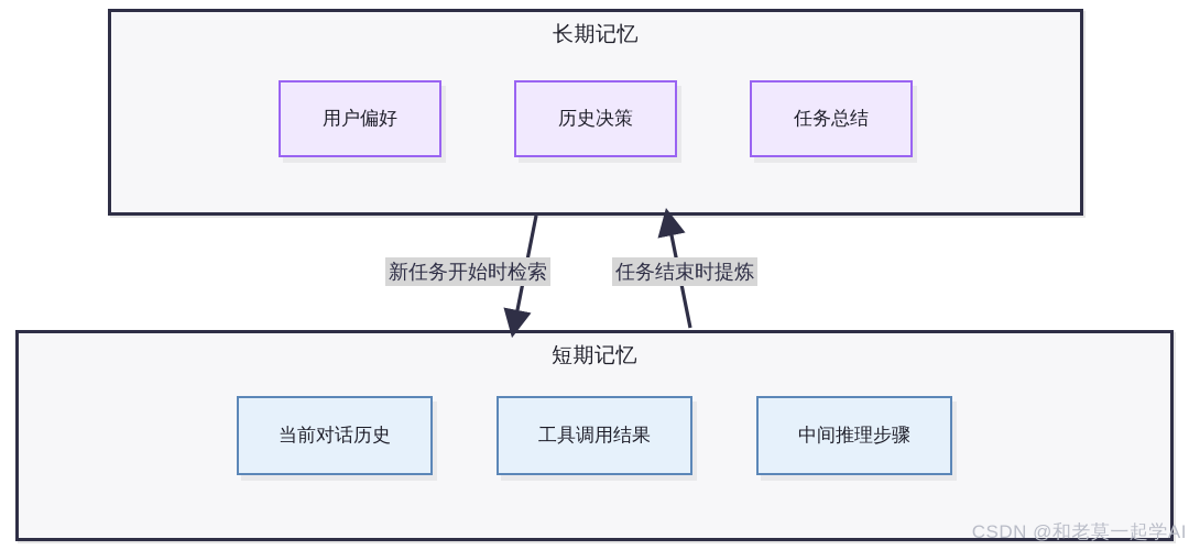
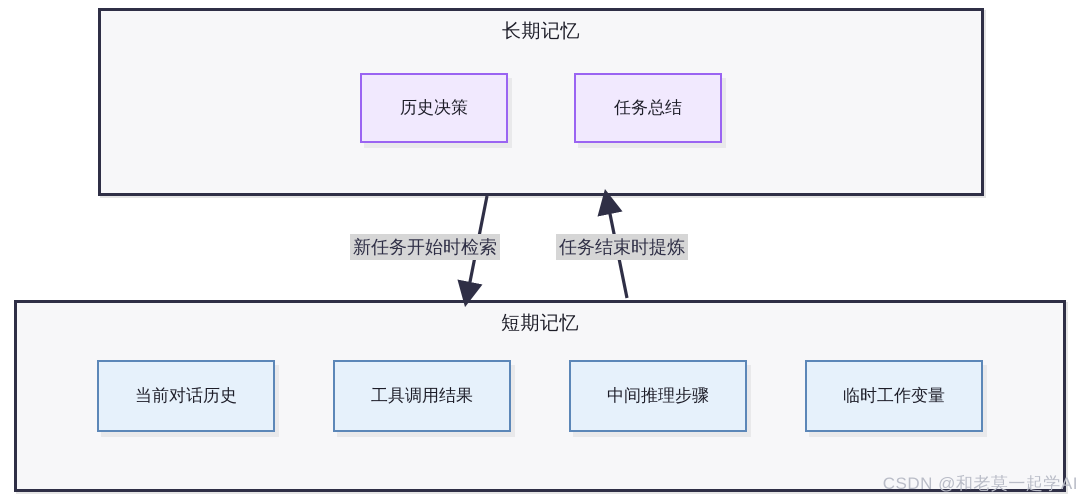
  长期记忆
- 用户偏好
  历史决策
  任务总结
  短期记忆
  当前对话历史
  工具调用结果
  中间推理步骤
+ 临时工作变量
  新任务开始时检索
  任务结束时提炼
  CSDN @和老莫一起学AI
